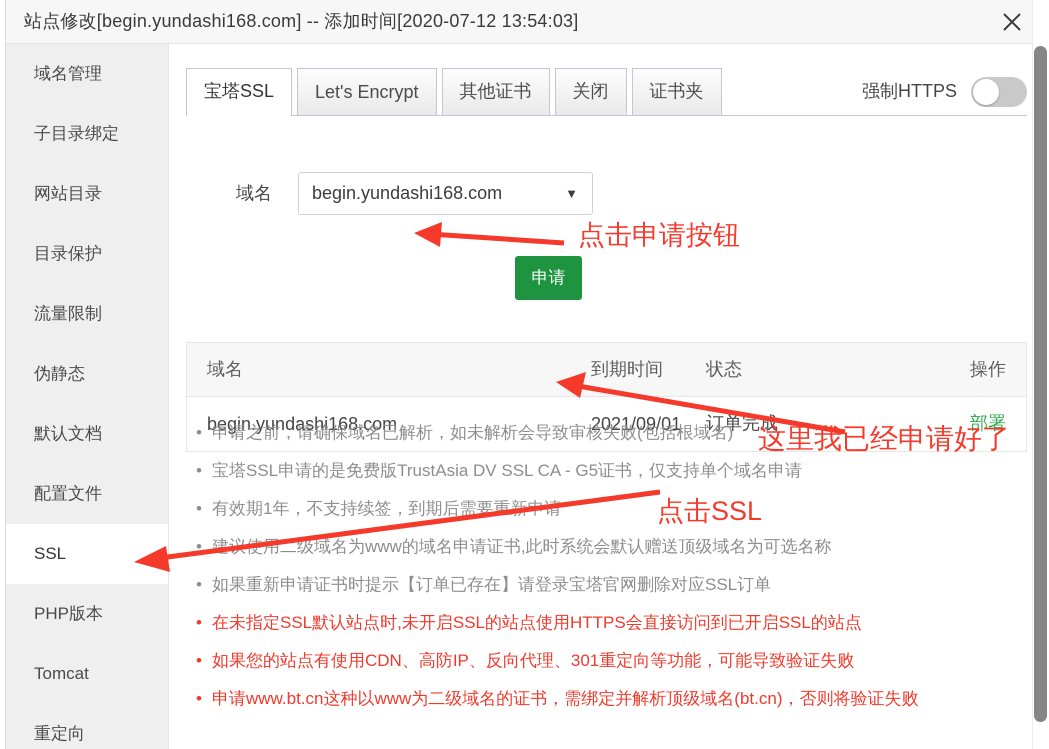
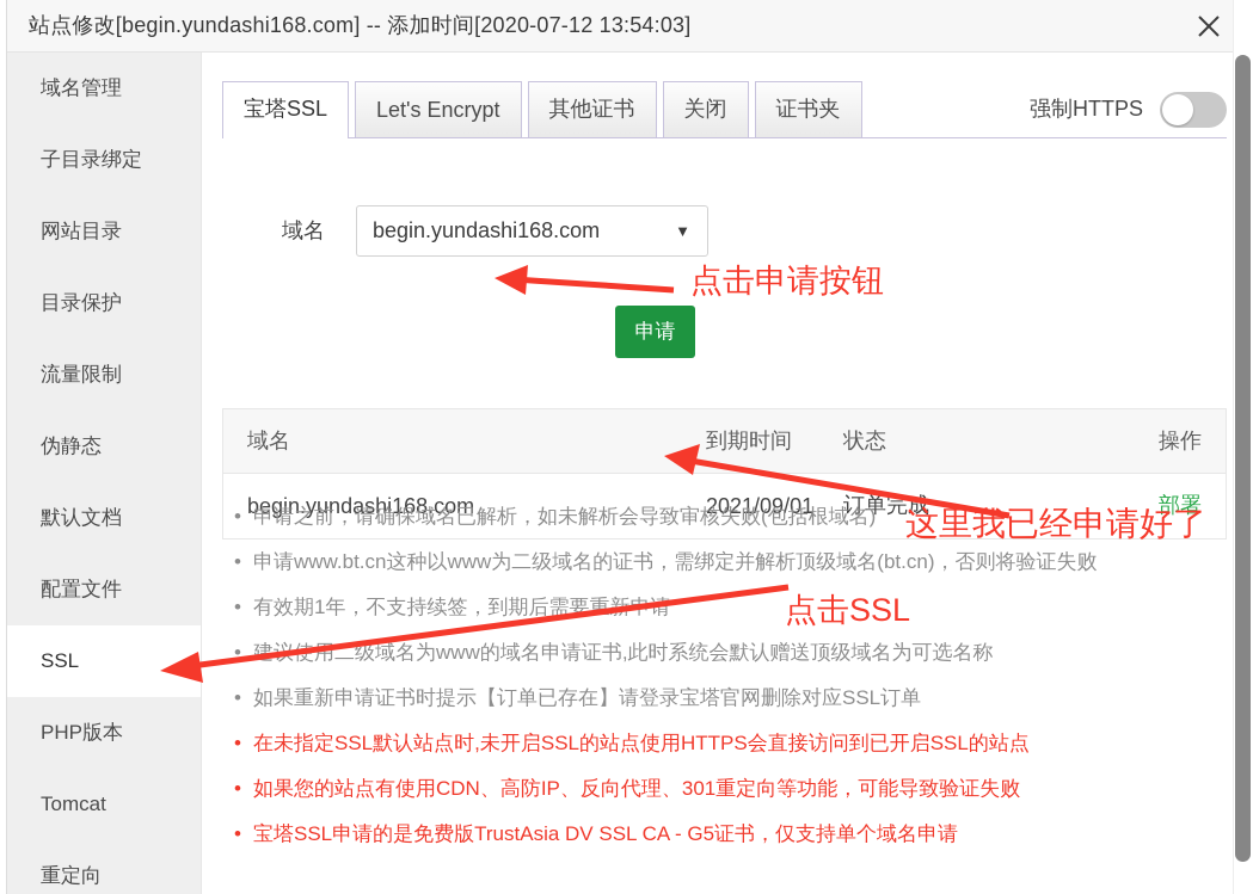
  站点修改[begin.yundashi168.com] -- 添加时间[2020-07-12 13:54:03]
  域名管理
  子目录绑定
  网站目录
  目录保护
  流量限制
  伪静态
  默认文档
  配置文件
  SSL
  PHP版本
  Tomcat
  重定向
  宝塔SSL
  Let's Encrypt
  其他证书
  关闭
  证书夹
  强制HTTPS
  域名
  begin.yundashi168.com
  ▼
  申请
  域名
  到期时间
  状态
  操作
  begin.yundashi168.com
  2021/09/01
  订单完成
  部署
  •
  申请之前，请确保域名已解析，如未解析会导致审核失败(包括根域名)
  •
- 宝塔SSL申请的是免费版TrustAsia DV SSL CA - G5证书，仅支持单个域名申请
+ 申请www.bt.cn这种以www为二级域名的证书，需绑定并解析顶级域名(bt.cn)，否则将验证失败
  •
  有效期1年，不支持续签，到期后需要重
  •
  建用二级域名为www的域名申请证书,此时系统会默认赠送顶级域名为可选名称
  •
  如果重新申请证书时提示【订单已存在】请登录宝塔官网删除对应SSL订单
  •
  在未指定SSL默认站点时,未开启SSL的站点使用HTTPS会直接访问到已开启SSL的站点
  •
  如果您的站点有使用CDN、高防IP、反向代理、301重定向等功能，可能导致验证失败
  •
- 申请www.bt.cn这种以www为二级域名的证书，需绑定并解析顶级域名(bt.cn)，否则将验证失败
+ 宝塔SSL申请的是免费版TrustAsia DV SSL CA - G5证书，仅支持单个域名申请
  点击申请按钮
  这里我已经申请好了
  点击SSL
